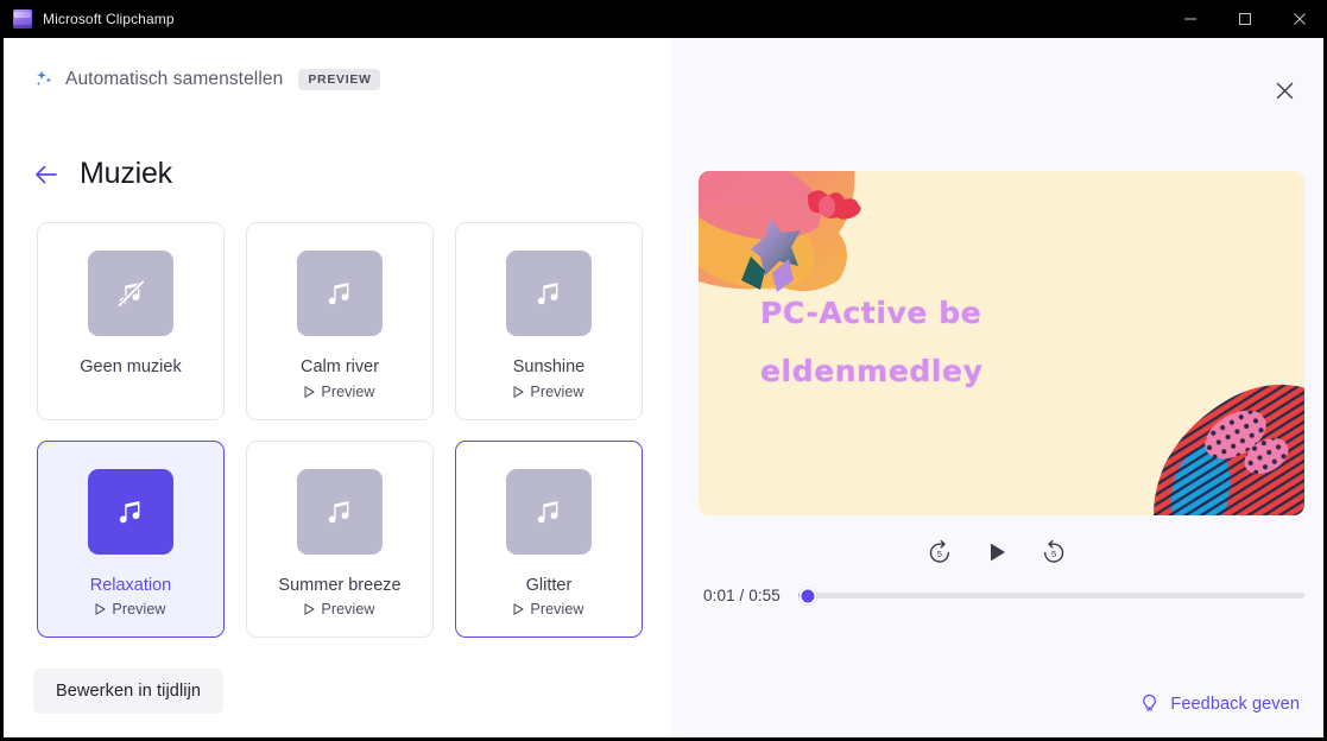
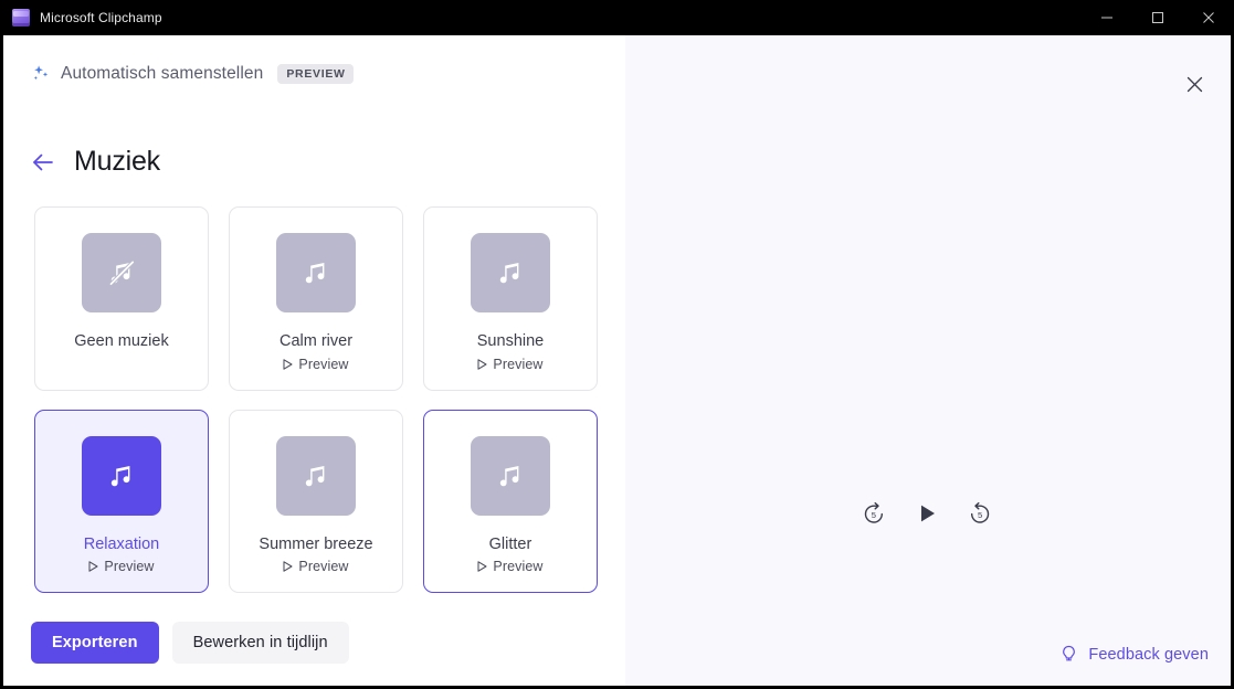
  Microsoft Clipchamp
  Automatisch samenstellen
  PREVIEW
  Muziek
  Geen muziek
  Calm river
  Preview
  Sunshine
  Preview
  Relaxation
  Preview
  Summer breeze
  Preview
  Glitter
  Preview
+ Exporteren
  Bewerken in tijdlijn
- PC-Active be
- eldenmedley
  5
  5
- 0:01 / 0:55
  Feedback geven
